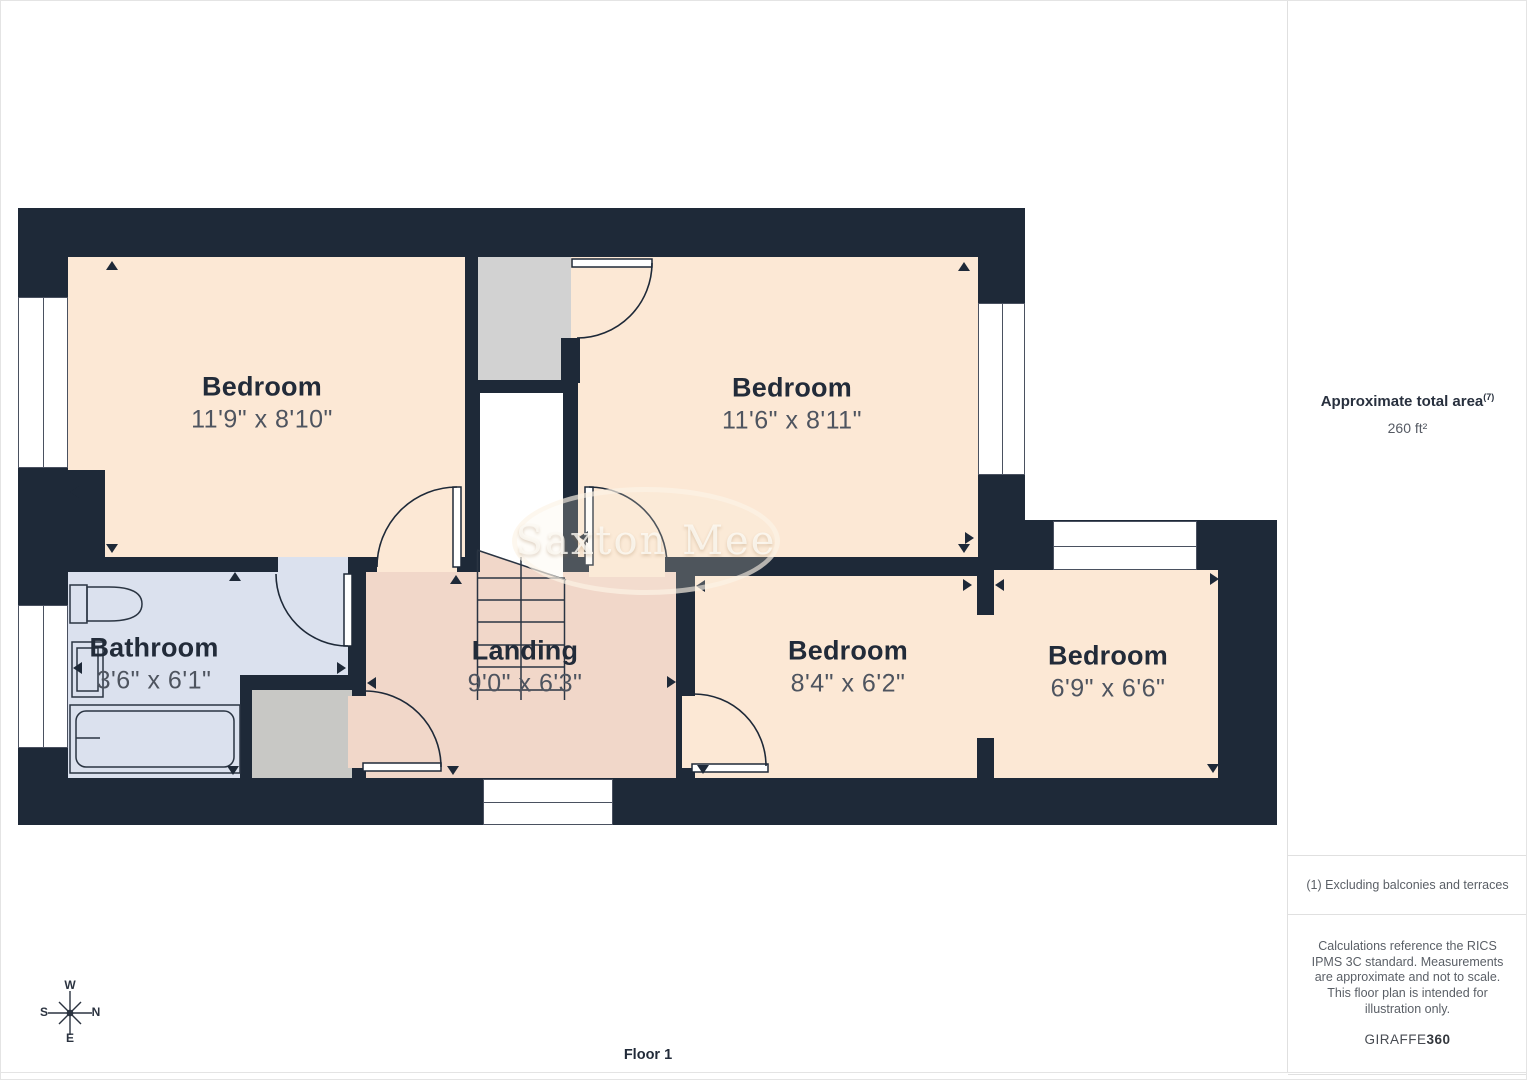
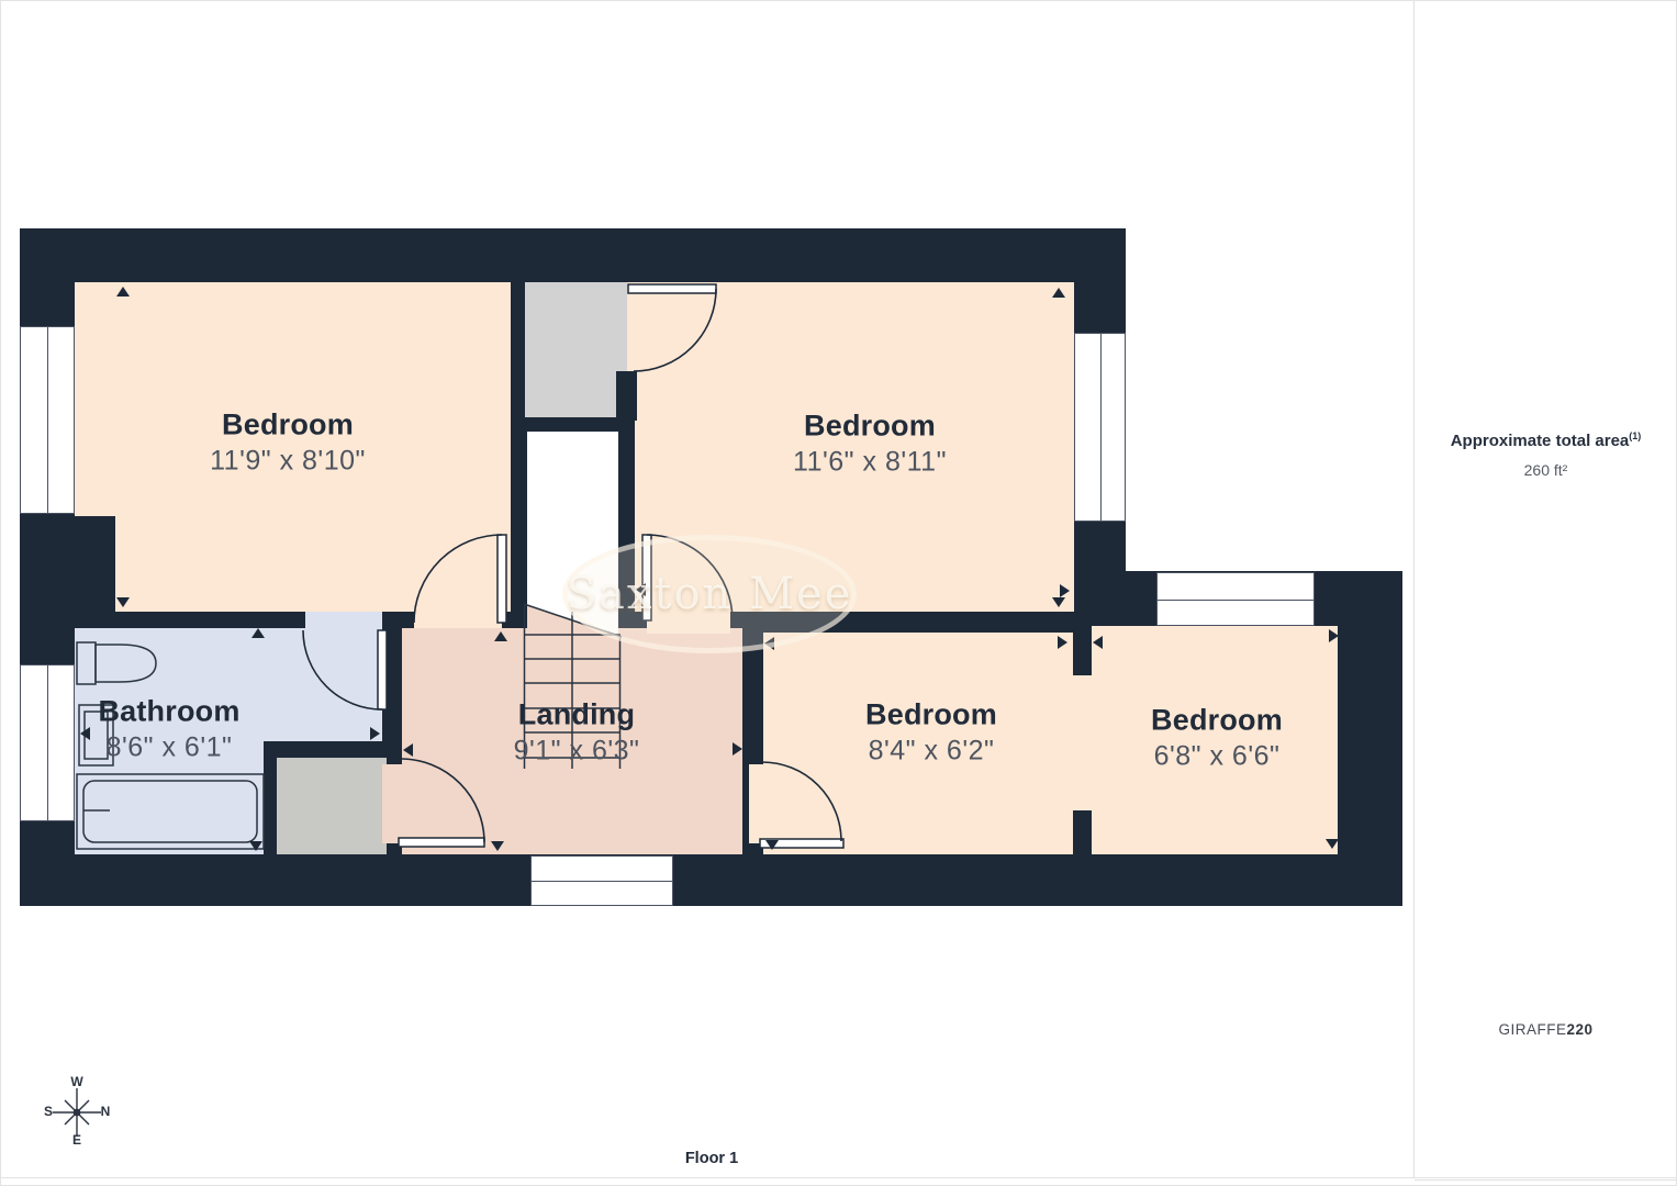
  Bedroom
  11'9" x 8'10"
  Bedroom
  11'6" x 8'11"
  Bathroom
- 3'6" x 6'1"
+ 8'6" x 6'1"
  Landing
- 9'0" x 6'3"
+ 9'1" x 6'3"
  Bedroom
  8'4" x 6'2"
  Bedroom
- 6'9" x 6'6"
+ 6'8" x 6'6"
  Saxton Mee
  W
  S
  N
  E
  Floor 1
- Approximate total area(7)
+ Approximate total area(1)
  260 ft²
- (1) Excluding balconies and terraces
- Calculations reference the RICS IPMS 3C standard. Measurements are approximate and not to scale. This floor plan is intended for illustration only.
- GIRAFFE360
+ GIRAFFE220
